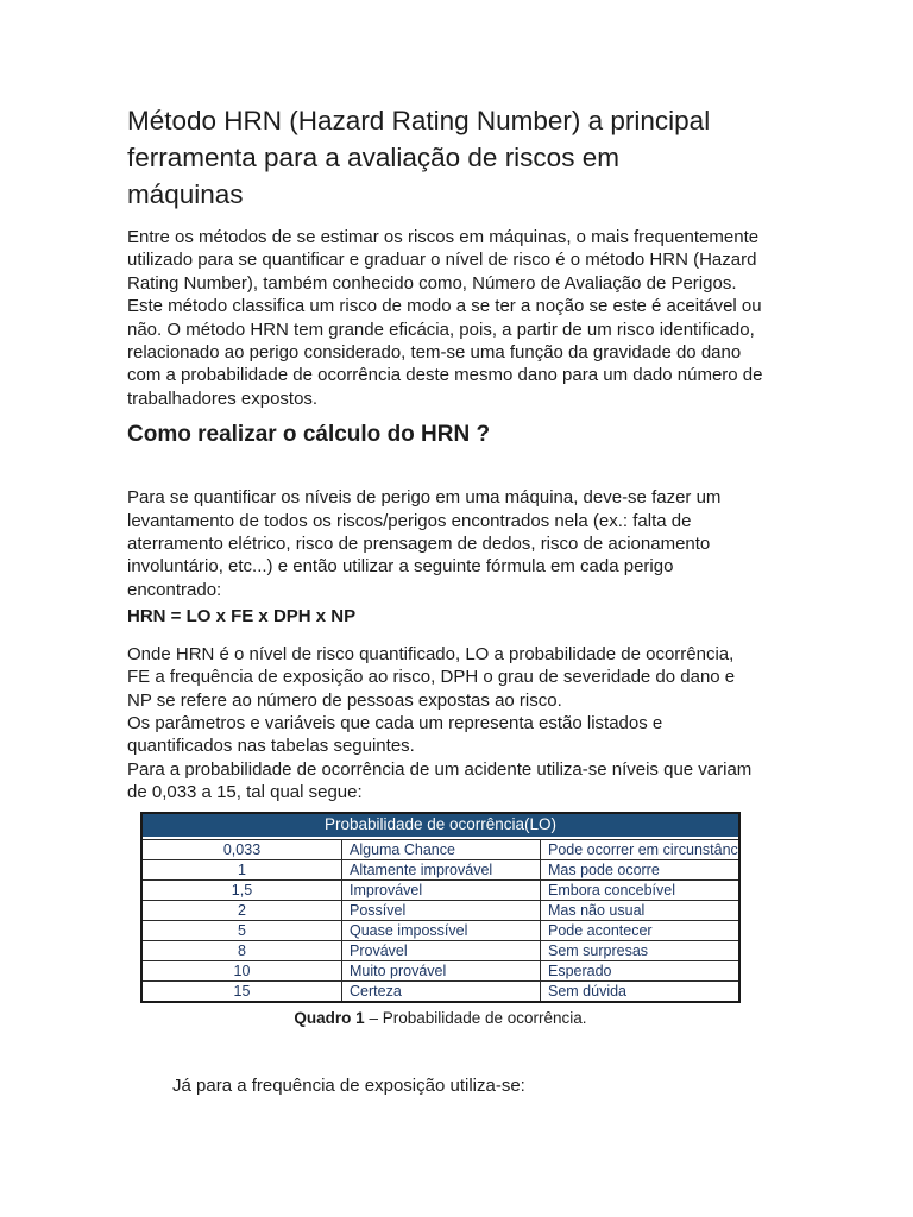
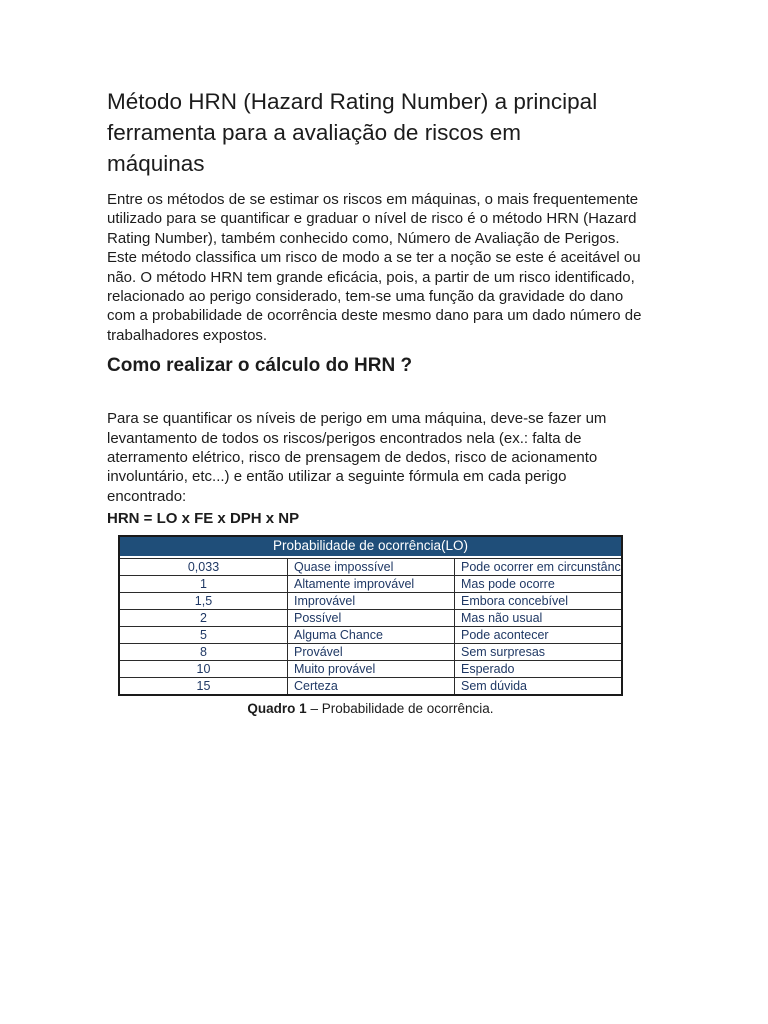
  Método HRN (Hazard Rating Number) a principal
  ferramenta para a avaliação de riscos em
  máquinas
  Entre os métodos de se estimar os riscos em máquinas, o mais frequentemente
  utilizado para se quantificar e graduar o nível de risco é o método HRN (Hazard
  Rating Number), também conhecido como, Número de Avaliação de Perigos.
  Este método classifica um risco de modo a se ter a noção se este é aceitável ou
  não. O método HRN tem grande eficácia, pois, a partir de um risco identificado,
  relacionado ao perigo considerado, tem-se uma função da gravidade do dano
  com a probabilidade de ocorrência deste mesmo dano para um dado número de
  trabalhadores expostos.
  Como realizar o cálculo do HRN ?
  Para se quantificar os níveis de perigo em uma máquina, deve-se fazer um
  levantamento de todos os riscos/perigos encontrados nela (ex.: falta de
  aterramento elétrico, risco de prensagem de dedos, risco de acionamento
  involuntário, etc...) e então utilizar a seguinte fórmula em cada perigo
  encontrado:
  HRN = LO x FE x DPH x NP
- Onde HRN é o nível de risco quantificado, LO a probabilidade de ocorrência,
- FE a frequência de exposição ao risco, DPH o grau de severidade do dano e
- NP se refere ao número de pessoas expostas ao risco.
- Os parâmetros e variáveis que cada um representa estão listados e
- quantificados nas tabelas seguintes.
- Para a probabilidade de ocorrência de um acidente utiliza-se níveis que variam
- de 0,033 a 15, tal qual segue:
  Probabilidade de ocorrência(LO)
- 0,033	Alguma Chance	Pode ocorrer em circunstânc
+ 0,033	Quase impossível	Pode ocorrer em circunstânc
  1	Altamente improvável	Mas pode ocorre
  1,5	Improvável	Embora concebível
  2	Possível	Mas não usual
- 5	Quase impossível	Pode acontecer
+ 5	Alguma Chance	Pode acontecer
  8	Provável	Sem surpresas
  10	Muito provável	Esperado
  15	Certeza	Sem dúvida
  Quadro 1 – Probabilidade de ocorrência.
- Já para a frequência de exposição utiliza-se:
